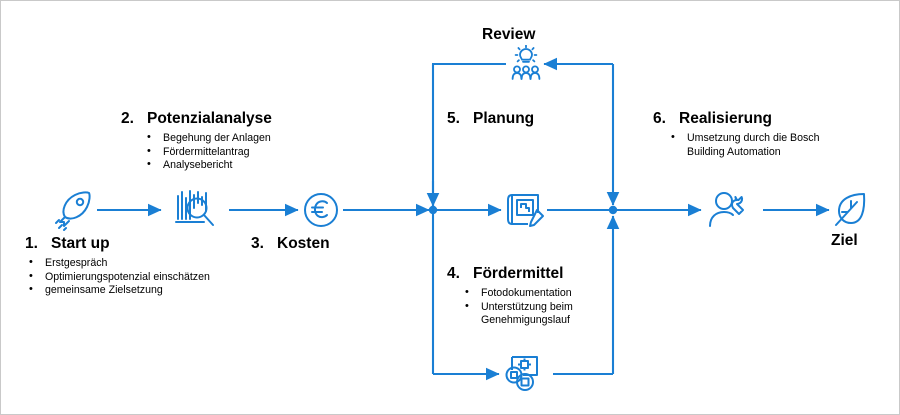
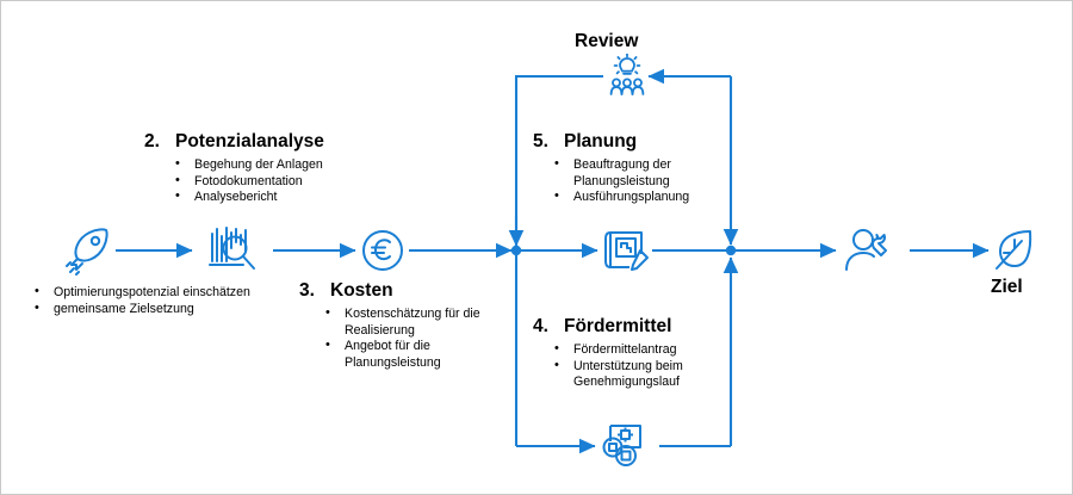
  Review
  Ziel
- 1.
- Start up
- Erstgespräch
  Optimierungspotenzial einschätzen
  gemeinsame Zielsetzung
  2.
  Potenzialanalyse
  Begehung der Anlagen
- Fördermittelantrag
+ Fotodokumentation
  Analysebericht
  3.
  Kosten
+ Kostenschätzung für die Realisierung
+ Angebot für die Planungsleistung
  5.
  Planung
+ Beauftragung der Planungsleistung
+ Ausführungsplanung
  4.
  Fördermittel
- Fotodokumentation
+ Fördermittelantrag
  Unterstützung beim Genehmigungslauf
- 6.
- Realisierung
- Umsetzung durch die Bosch Building Automation
